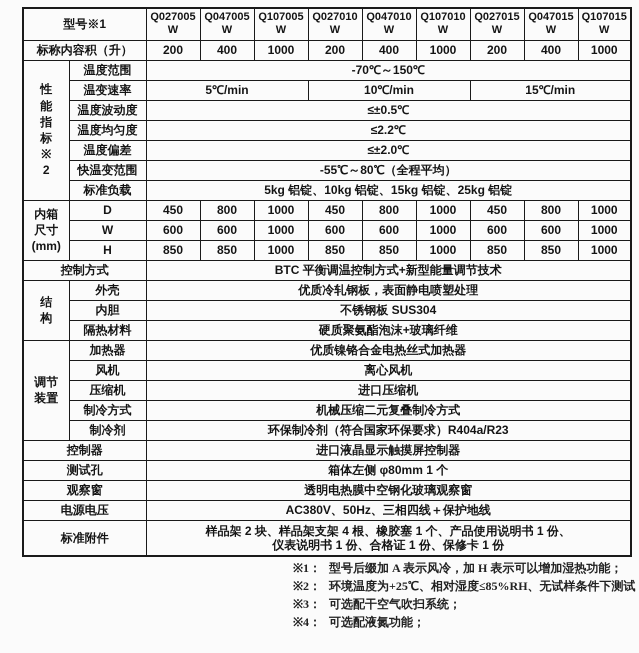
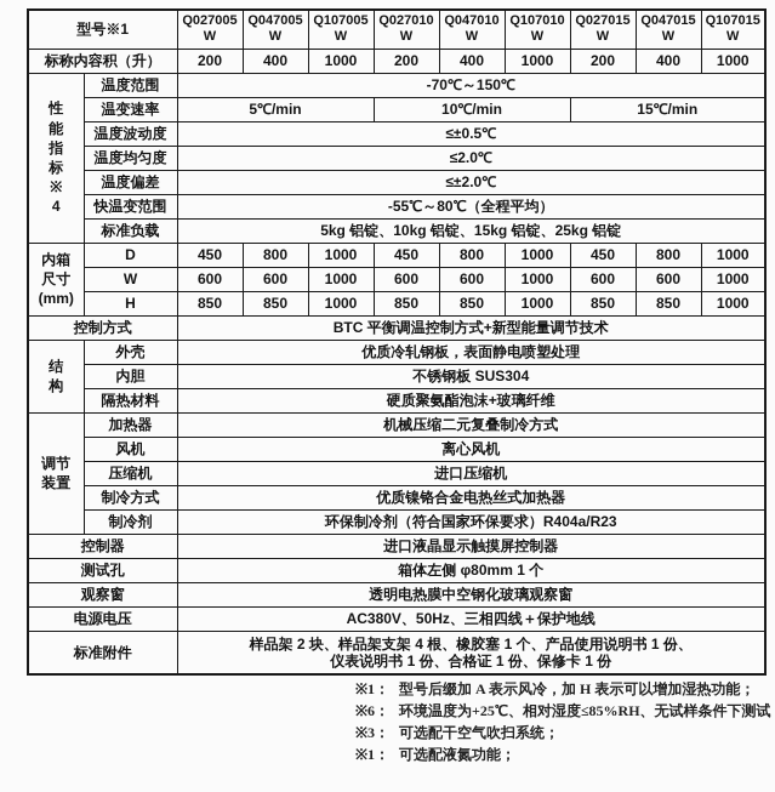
  型号※1	Q027005 W	Q047005 W	Q107005 W	Q027010 W	Q047010 W	Q107010 W	Q027015 W	Q047015 W	Q107015 W
  标称内容积（升）	200	400	1000	200	400	1000	200	400	1000
- 性 能 指 标 ※ 2	温度范围	-70℃～150℃
+ 性 能 指 标 ※ 4	温度范围	-70℃～150℃
  温变速率	5℃/min	10℃/min	15℃/min
  温度波动度	≤±0.5℃
- 温度均匀度	≤2.2℃
+ 温度均匀度	≤2.0℃
  温度偏差	≤±2.0℃
  快温变范围	-55℃～80℃（全程平均）
  标准负载	5kg 铝锭、10kg 铝锭、15kg 铝锭、25kg 铝锭
  内箱 尺寸 (mm)	D	450	800	1000	450	800	1000	450	800	1000
  W	600	600	1000	600	600	1000	600	600	1000
  H	850	850	1000	850	850	1000	850	850	1000
  控制方式	BTC 平衡调温控制方式+新型能量调节技术
  结 构	外壳	优质冷轧钢板，表面静电喷塑处理
  内胆	不锈钢板 SUS304
  隔热材料	硬质聚氨酯泡沫+玻璃纤维
- 调节 装置	加热器	优质镍铬合金电热丝式加热器
+ 调节 装置	加热器	机械压缩二元复叠制冷方式
  风机	离心风机
  压缩机	进口压缩机
- 制冷方式	机械压缩二元复叠制冷方式
+ 制冷方式	优质镍铬合金电热丝式加热器
  制冷剂	环保制冷剂（符合国家环保要求）R404a/R23
  控制器	进口液晶显示触摸屏控制器
  测试孔	箱体左侧 φ80mm 1 个
  观察窗	透明电热膜中空钢化玻璃观察窗
  电源电压	AC380V、50Hz、三相四线＋保护地线
  标准附件	样品架 2 块、样品架支架 4 根、橡胶塞 1 个、产品使用说明书 1 份、 仪表说明书 1 份、合格证 1 份、保修卡 1 份
  ※1： 型号后缀加 A 表示风冷，加 H 表示可以增加湿热功能；
- ※2： 环境温度为+25℃、相对湿度≤85%RH、无试样条件下测试
+ ※6： 环境温度为+25℃、相对湿度≤85%RH、无试样条件下测试
  ※3： 可选配干空气吹扫系统；
- ※4： 可选配液氮功能；
+ ※1： 可选配液氮功能；
